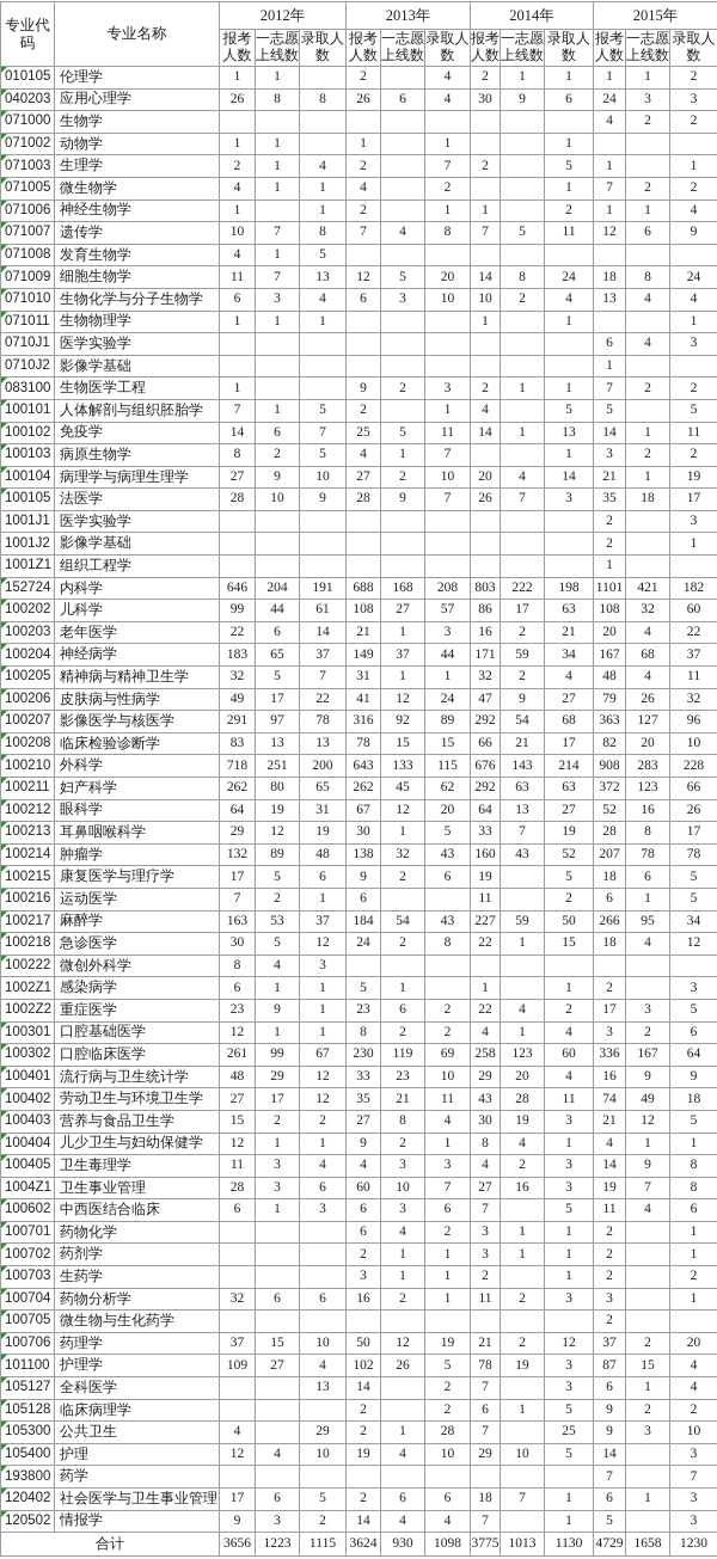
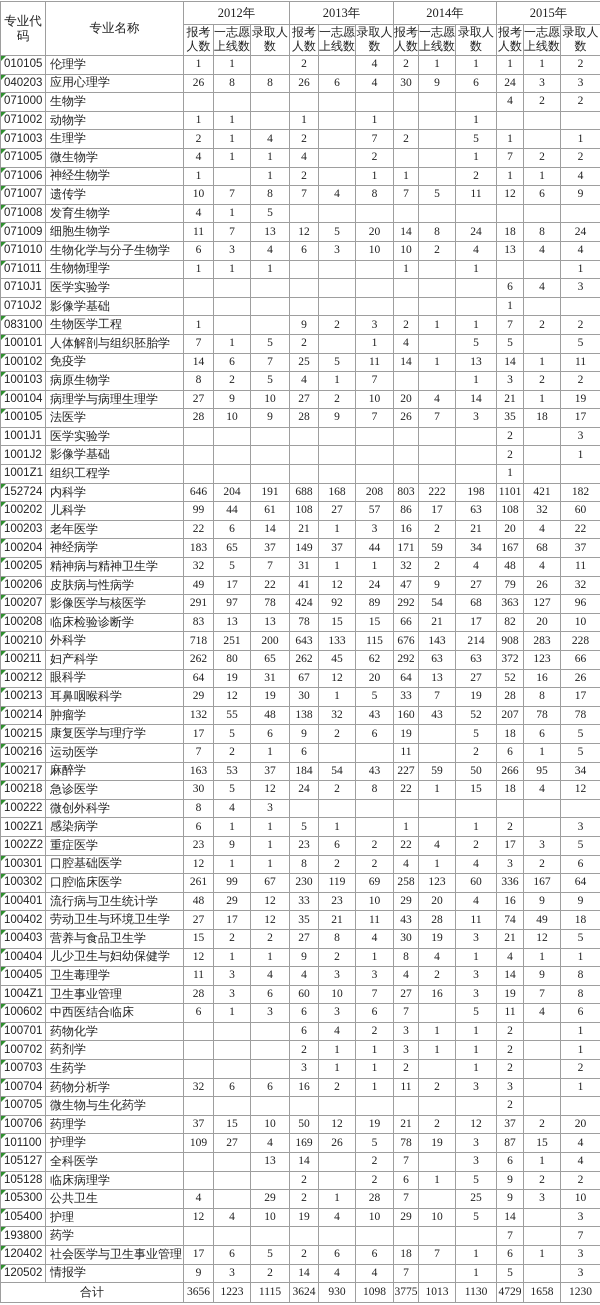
  专业代码	专业名称	2012年	2013年	2014年	2015年
  报考人数	一志愿上线数	录取人数	报考人数	一志愿上线数	录取人数	报考人数	一志愿上线数	录取人数	报考人数	一志愿上线数	录取人数
  010105	伦理学	1	1		2		4	2	1	1	1	1	2
  040203	应用心理学	26	8	8	26	6	4	30	9	6	24	3	3
  071000	生物学										4	2	2
  071002	动物学	1	1		1		1			1
  071003	生理学	2	1	4	2		7	2		5	1		1
  071005	微生物学	4	1	1	4		2			1	7	2	2
  071006	神经生物学	1		1	2		1	1		2	1	1	4
  071007	遗传学	10	7	8	7	4	8	7	5	11	12	6	9
  071008	发育生物学	4	1	5
  071009	细胞生物学	11	7	13	12	5	20	14	8	24	18	8	24
  071010	生物化学与分子生物学	6	3	4	6	3	10	10	2	4	13	4	4
  071011	生物物理学	1	1	1				1		1			1
  0710J1	医学实验学										6	4	3
  0710J2	影像学基础										1
  083100	生物医学工程	1			9	2	3	2	1	1	7	2	2
  100101	人体解剖与组织胚胎学	7	1	5	2		1	4		5	5		5
  100102	免疫学	14	6	7	25	5	11	14	1	13	14	1	11
  100103	病原生物学	8	2	5	4	1	7			1	3	2	2
  100104	病理学与病理生理学	27	9	10	27	2	10	20	4	14	21	1	19
  100105	法医学	28	10	9	28	9	7	26	7	3	35	18	17
  1001J1	医学实验学										2		3
  1001J2	影像学基础										2		1
  1001Z1	组织工程学										1
  152724	内科学	646	204	191	688	168	208	803	222	198	1101	421	182
  100202	儿科学	99	44	61	108	27	57	86	17	63	108	32	60
  100203	老年医学	22	6	14	21	1	3	16	2	21	20	4	22
  100204	神经病学	183	65	37	149	37	44	171	59	34	167	68	37
  100205	精神病与精神卫生学	32	5	7	31	1	1	32	2	4	48	4	11
  100206	皮肤病与性病学	49	17	22	41	12	24	47	9	27	79	26	32
- 100207	影像医学与核医学	291	97	78	316	92	89	292	54	68	363	127	96
+ 100207	影像医学与核医学	291	97	78	424	92	89	292	54	68	363	127	96
  100208	临床检验诊断学	83	13	13	78	15	15	66	21	17	82	20	10
  100210	外科学	718	251	200	643	133	115	676	143	214	908	283	228
  100211	妇产科学	262	80	65	262	45	62	292	63	63	372	123	66
  100212	眼科学	64	19	31	67	12	20	64	13	27	52	16	26
  100213	耳鼻咽喉科学	29	12	19	30	1	5	33	7	19	28	8	17
- 100214	肿瘤学	132	89	48	138	32	43	160	43	52	207	78	78
+ 100214	肿瘤学	132	55	48	138	32	43	160	43	52	207	78	78
  100215	康复医学与理疗学	17	5	6	9	2	6	19		5	18	6	5
  100216	运动医学	7	2	1	6			11		2	6	1	5
  100217	麻醉学	163	53	37	184	54	43	227	59	50	266	95	34
  100218	急诊医学	30	5	12	24	2	8	22	1	15	18	4	12
  100222	微创外科学	8	4	3
  1002Z1	感染病学	6	1	1	5	1		1		1	2		3
  1002Z2	重症医学	23	9	1	23	6	2	22	4	2	17	3	5
  100301	口腔基础医学	12	1	1	8	2	2	4	1	4	3	2	6
  100302	口腔临床医学	261	99	67	230	119	69	258	123	60	336	167	64
  100401	流行病与卫生统计学	48	29	12	33	23	10	29	20	4	16	9	9
  100402	劳动卫生与环境卫生学	27	17	12	35	21	11	43	28	11	74	49	18
  100403	营养与食品卫生学	15	2	2	27	8	4	30	19	3	21	12	5
  100404	儿少卫生与妇幼保健学	12	1	1	9	2	1	8	4	1	4	1	1
  100405	卫生毒理学	11	3	4	4	3	3	4	2	3	14	9	8
  1004Z1	卫生事业管理	28	3	6	60	10	7	27	16	3	19	7	8
  100602	中西医结合临床	6	1	3	6	3	6	7		5	11	4	6
  100701	药物化学				6	4	2	3	1	1	2		1
  100702	药剂学				2	1	1	3	1	1	2		1
  100703	生药学				3	1	1	2		1	2		2
  100704	药物分析学	32	6	6	16	2	1	11	2	3	3		1
  100705	微生物与生化药学										2
  100706	药理学	37	15	10	50	12	19	21	2	12	37	2	20
- 101100	护理学	109	27	4	102	26	5	78	19	3	87	15	4
+ 101100	护理学	109	27	4	169	26	5	78	19	3	87	15	4
  105127	全科医学			13	14		2	7		3	6	1	4
  105128	临床病理学				2		2	6	1	5	9	2	2
  105300	公共卫生	4		29	2	1	28	7		25	9	3	10
  105400	护理	12	4	10	19	4	10	29	10	5	14		3
  193800	药学										7		7
  120402	社会医学与卫生事业管理	17	6	5	2	6	6	18	7	1	6	1	3
  120502	情报学	9	3	2	14	4	4	7		1	5		3
  合计	3656	1223	1115	3624	930	1098	3775	1013	1130	4729	1658	1230
